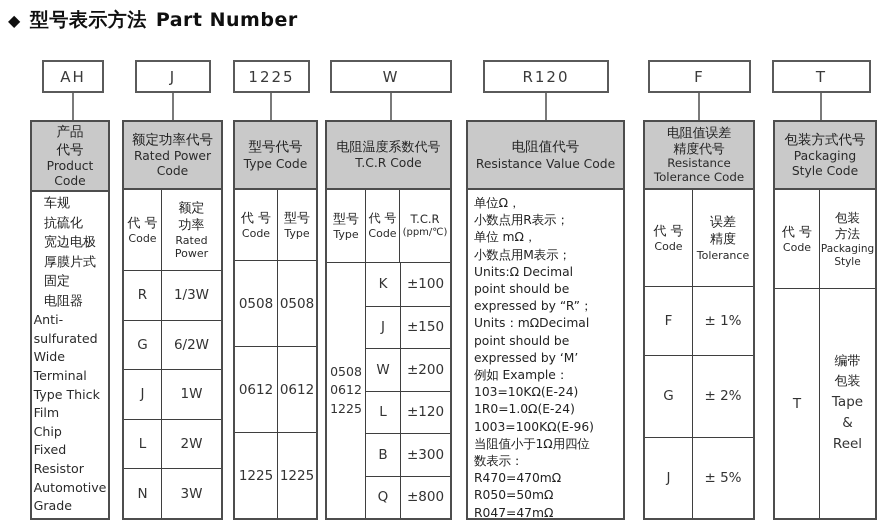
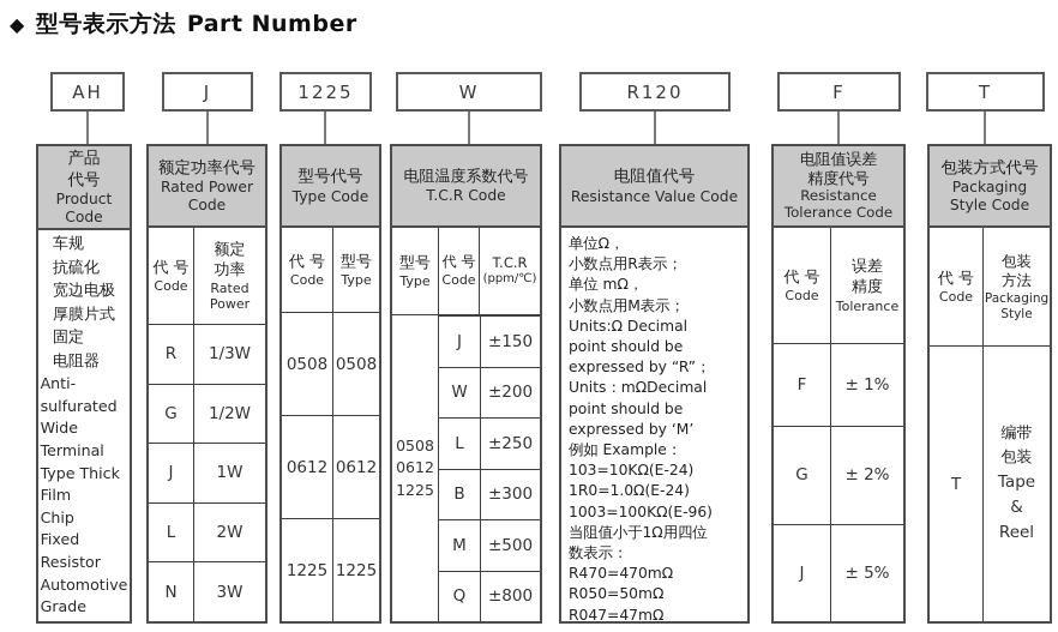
  ◆
  型号表示方法
  Part Number
  AH
  J
  1225
  W
  R120
  F
  T
  产品
  代号
  Product
  Code
  车规
  抗硫化
  宽边电极
  厚膜片式
  固定
  电阻器
  Anti-
  sulfurated
  Wide
  Terminal
  Type Thick
  Film
  Chip
  Fixed
  Resistor
  Automotive
  Grade
  额定功率代号
  Rated Power
  Code
  代 号
  Code
  额定
  功率
  Rated
  Power
  R
  1/3W
  G
- 6/2W
+ 1/2W
  J
  1W
  L
  2W
  N
  3W
  型号代号
  Type Code
  代 号
  Code
  型号
  Type
  0508
  0508
  0612
  0612
  1225
  1225
  电阻温度系数代号
  T.C.R Code
  型号
  Type
  代 号
  Code
  T.C.R
  (ppm/℃)
  0508
  0612
  1225
- K
- ±100
  J
  ±150
  W
  ±200
  L
- ±120
+ ±250
  B
  ±300
+ M
+ ±500
  Q
  ±800
  电阻值代号
  Resistance Value Code
  单位Ω，
  小数点用R表示；
  单位 mΩ，
  小数点用M表示；
  Units:Ω Decimal
  point should be
  expressed by “R”；
  Units：mΩDecimal
  point should be
  expressed by ‘M’
  例如 Example：
  103=10KΩ(E-24)
  1R0=1.0Ω(E-24)
  1003=100KΩ(E-96)
  当阻值小于1Ω用四位
  数表示：
  R470=470mΩ
  R050=50mΩ
  R047=47mΩ
  电阻值误差
  精度代号
  Resistance
  Tolerance Code
  代 号
  Code
  误差
  精度
  Tolerance
  F
  ± 1%
  G
  ± 2%
  J
  ± 5%
  包装方式代号
  Packaging
  Style Code
  代 号
  Code
  包装
  方法
  Packaging
  Style
  T
  编带
  包装
  Tape
  &
  Reel
